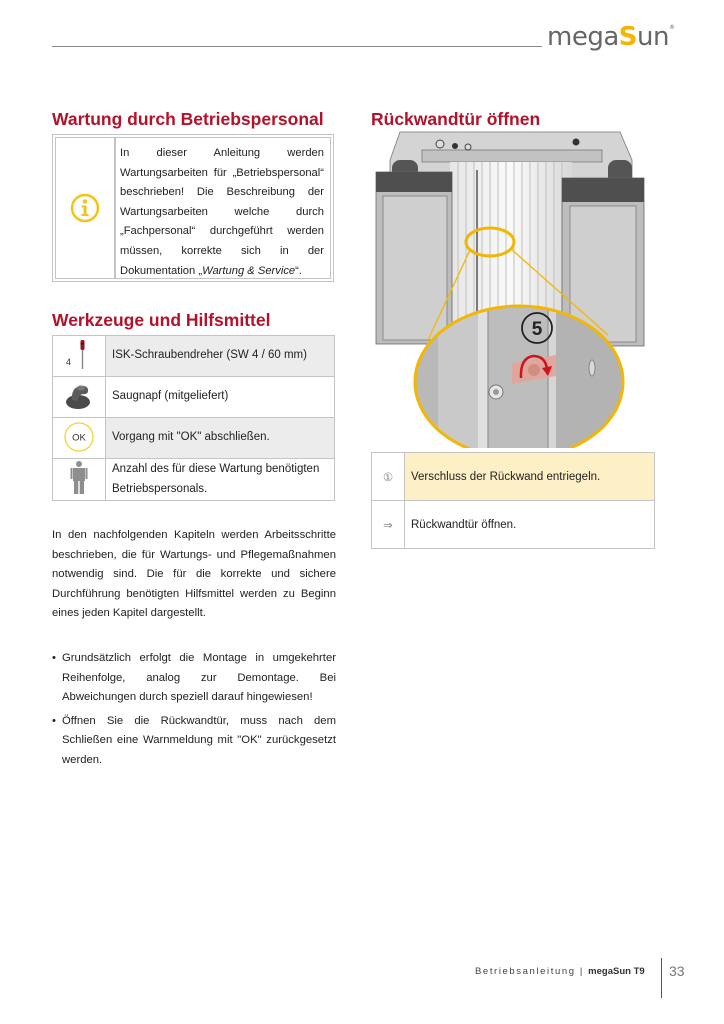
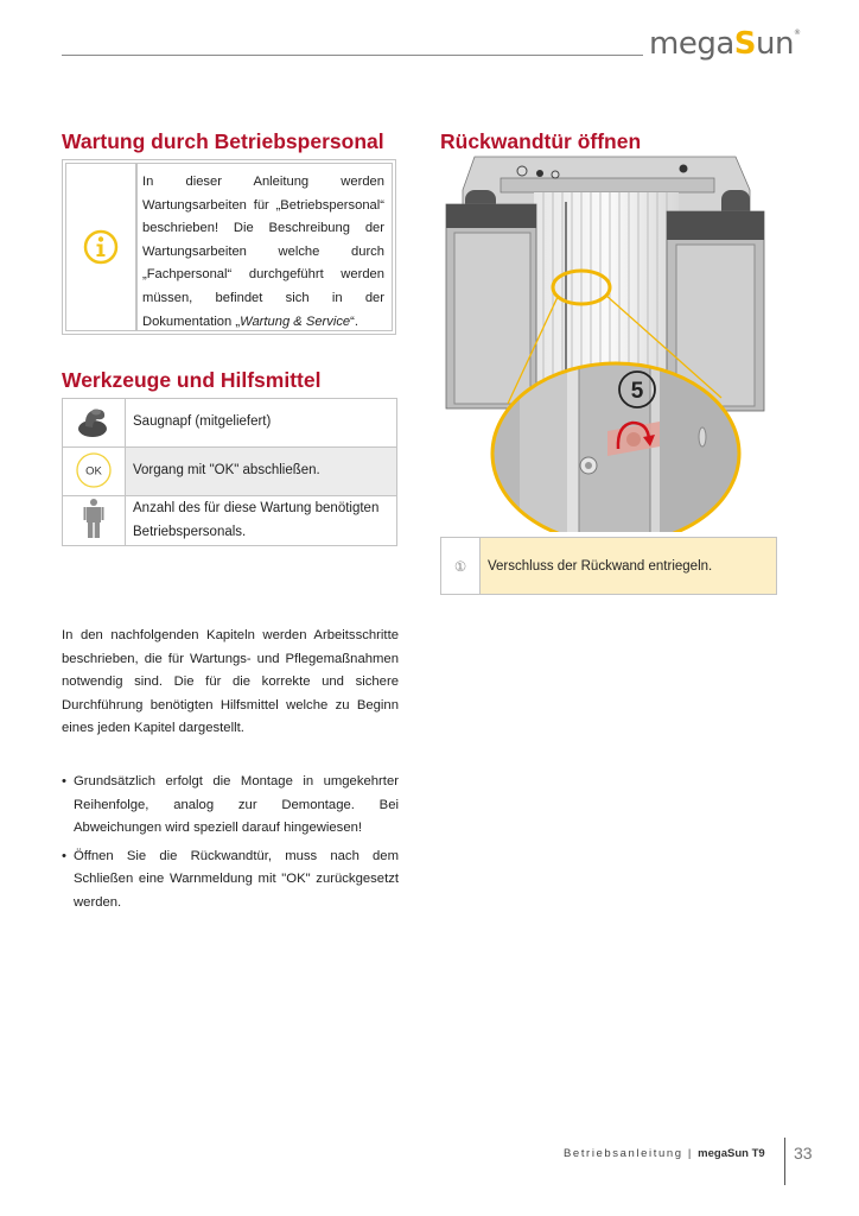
  megaSun
  Wartung durch Betriebspersonal
- In dieser Anleitung werden Wartungsarbeiten für „Betriebspersonal“ beschrieben! Die Beschreibung der Wartungsarbeiten welche durch „Fachpersonal“ durchgeführt werden müssen, korrekte sich in der Dokumentation „Wartung & Service“.
+ In dieser Anleitung werden Wartungsarbeiten für „Betriebspersonal“ beschrieben! Die Beschreibung der Wartungsarbeiten welche durch „Fachpersonal“ durchgeführt werden müssen, befindet sich in der Dokumentation „Wartung & Service“.
  Werkzeuge und Hilfsmittel
- 4	ISK-Schraubendreher (SW 4 / 60 mm)
  	Saugnapf (mitgeliefert)
  OK	Vorgang mit "OK" abschließen.
  	Anzahl des für diese Wartung benötigten Betriebspersonals.
- In den nachfolgenden Kapiteln werden Arbeitsschritte beschrieben, die für Wartungs- und Pflegemaßnahmen notwendig sind. Die für die korrekte und sichere Durchführung benötigten Hilfsmittel werden zu Beginn eines jeden Kapitel dargestellt.
+ In den nachfolgenden Kapiteln werden Arbeitsschritte beschrieben, die für Wartungs- und Pflegemaßnahmen notwendig sind. Die für die korrekte und sichere Durchführung benötigten Hilfsmittel welche zu Beginn eines jeden Kapitel dargestellt.
  •
- Grundsätzlich erfolgt die Montage in umgekehrter Reihenfolge, analog zur Demontage. Bei Abweichungen durch speziell darauf hingewiesen!
+ Grundsätzlich erfolgt die Montage in umgekehrter Reihenfolge, analog zur Demontage. Bei Abweichungen wird speziell darauf hingewiesen!
  •
  Öffnen Sie die Rückwandtür, muss nach dem Schließen eine Warnmeldung mit "OK" zurückgesetzt werden.
  Rückwandtür öffnen
  5
  ①	Verschluss der Rückwand entriegeln.
- ⇒	Rückwandtür öffnen.
  Betriebsanleitung | megaSun T9
  33
